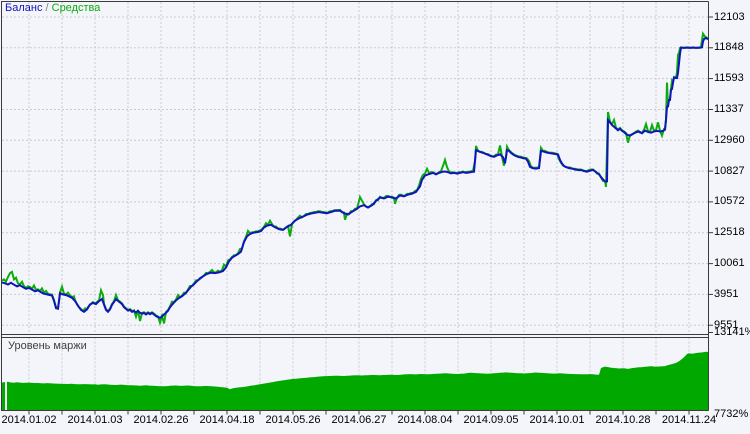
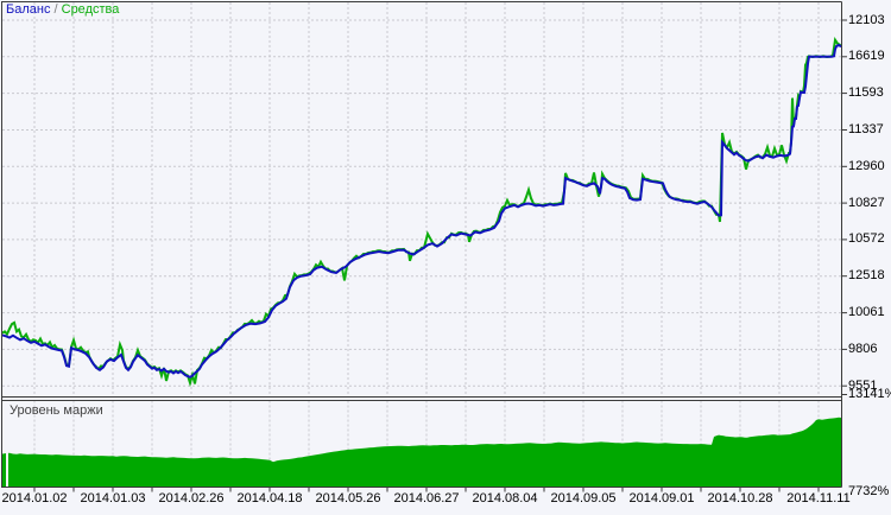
  Баланс / Средства
  Уровень маржи
  12103
- 11848
+ 16619
  11593
  11337
  12960
  10827
  10572
  12518
  10061
- 3951
+ 9806
  9551
  13141%
  7732%
  2014.01.02
  2014.01.03
  2014.02.26
  2014.04.18
  2014.05.26
  2014.06.27
  2014.08.04
  2014.09.05
- 2014.10.01
+ 2014.09.01
  2014.10.28
- 2014.11.24
+ 2014.11.11
